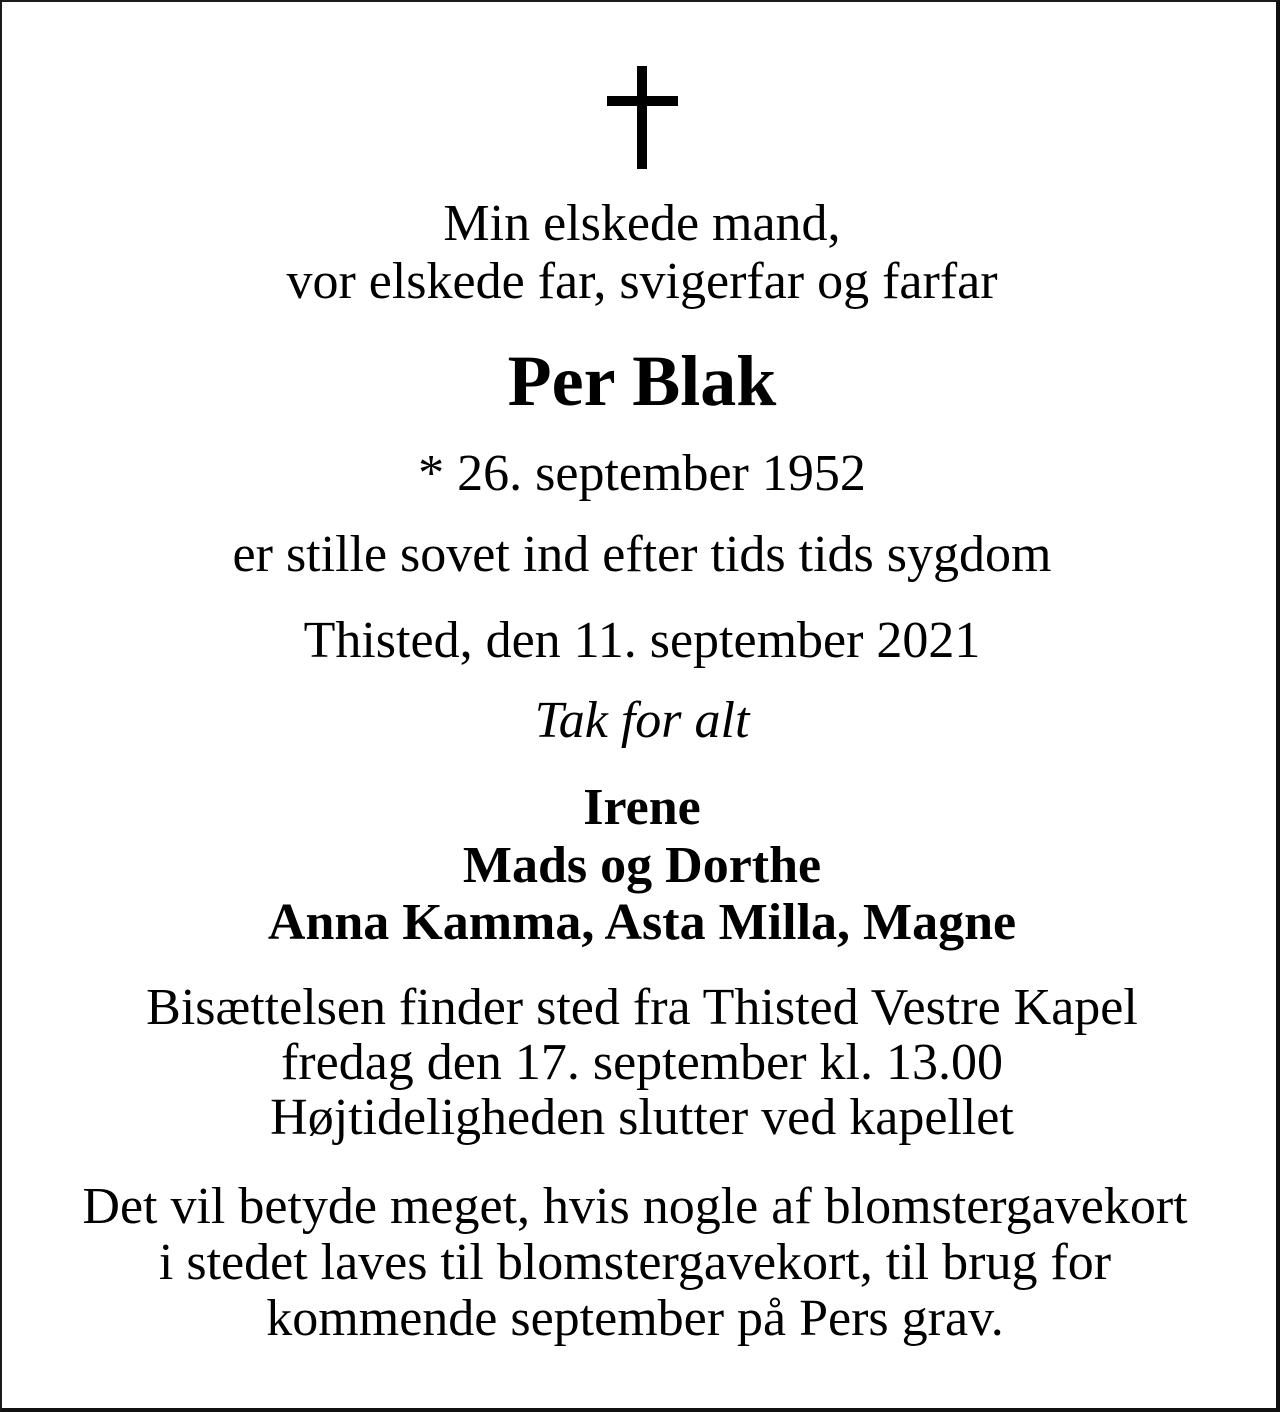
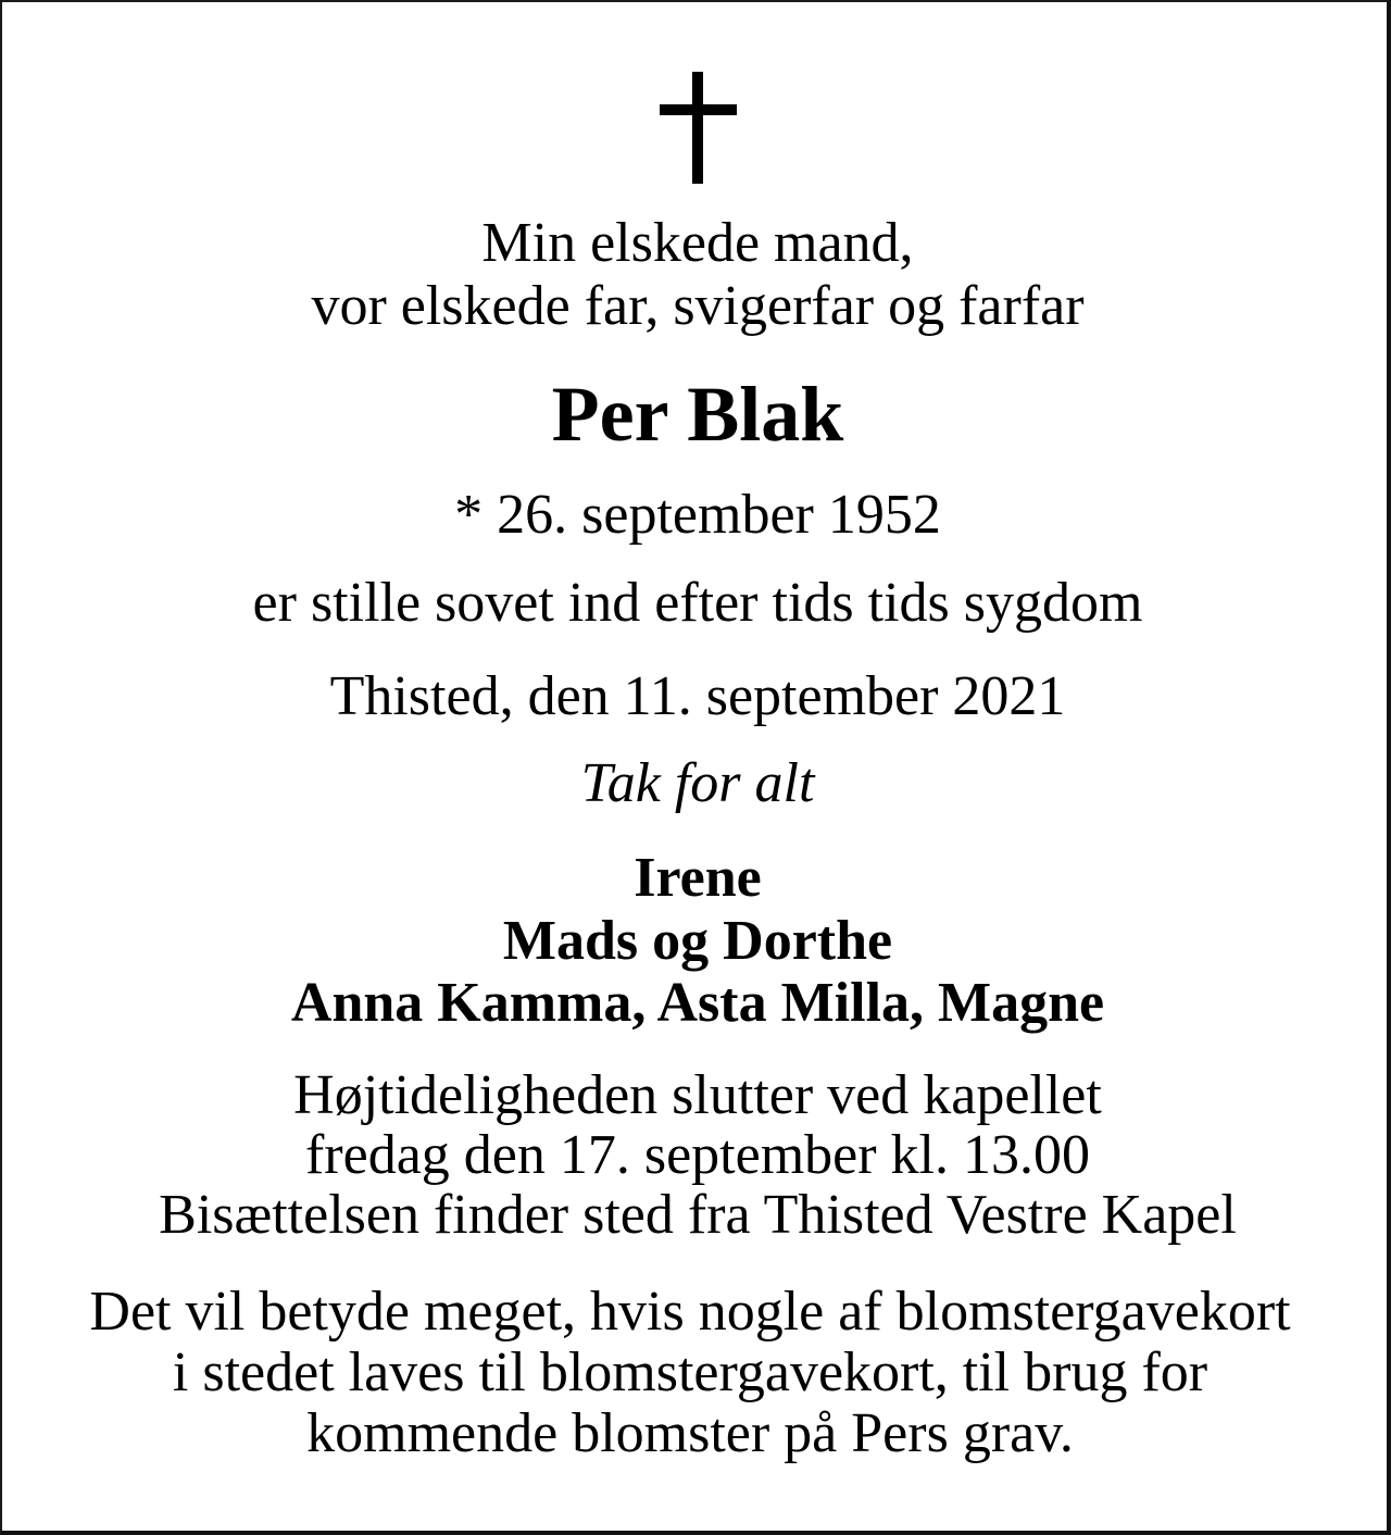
  Min elskede mand,
  vor elskede far, svigerfar og farfar
  Per Blak
  * 26. september 1952
  er stille sovet ind efter tids tids sygdom
  Thisted, den 11. september 2021
  Tak for alt
  Irene
  Mads og Dorthe
  Anna Kamma, Asta Milla, Magne
- Bisættelsen finder sted fra Thisted Vestre Kapel
+ Højtideligheden slutter ved kapellet
  fredag den 17. september kl. 13.00
- Højtideligheden slutter ved kapellet
+ Bisættelsen finder sted fra Thisted Vestre Kapel
  Det vil betyde meget, hvis nogle af blomstergavekort
  i stedet laves til blomstergavekort, til brug for
- kommende september på Pers grav.
+ kommende blomster på Pers grav.
